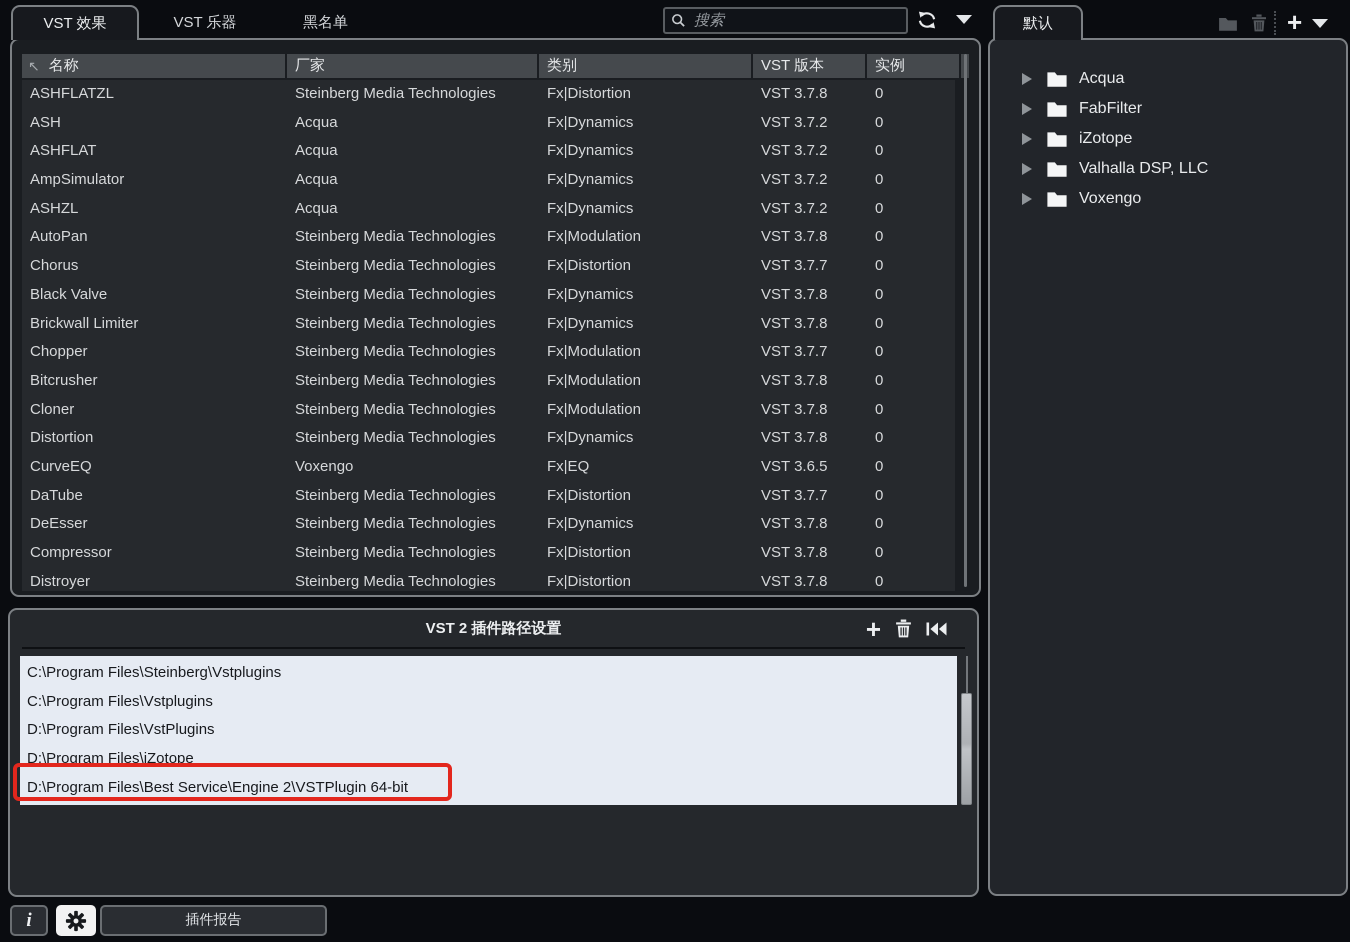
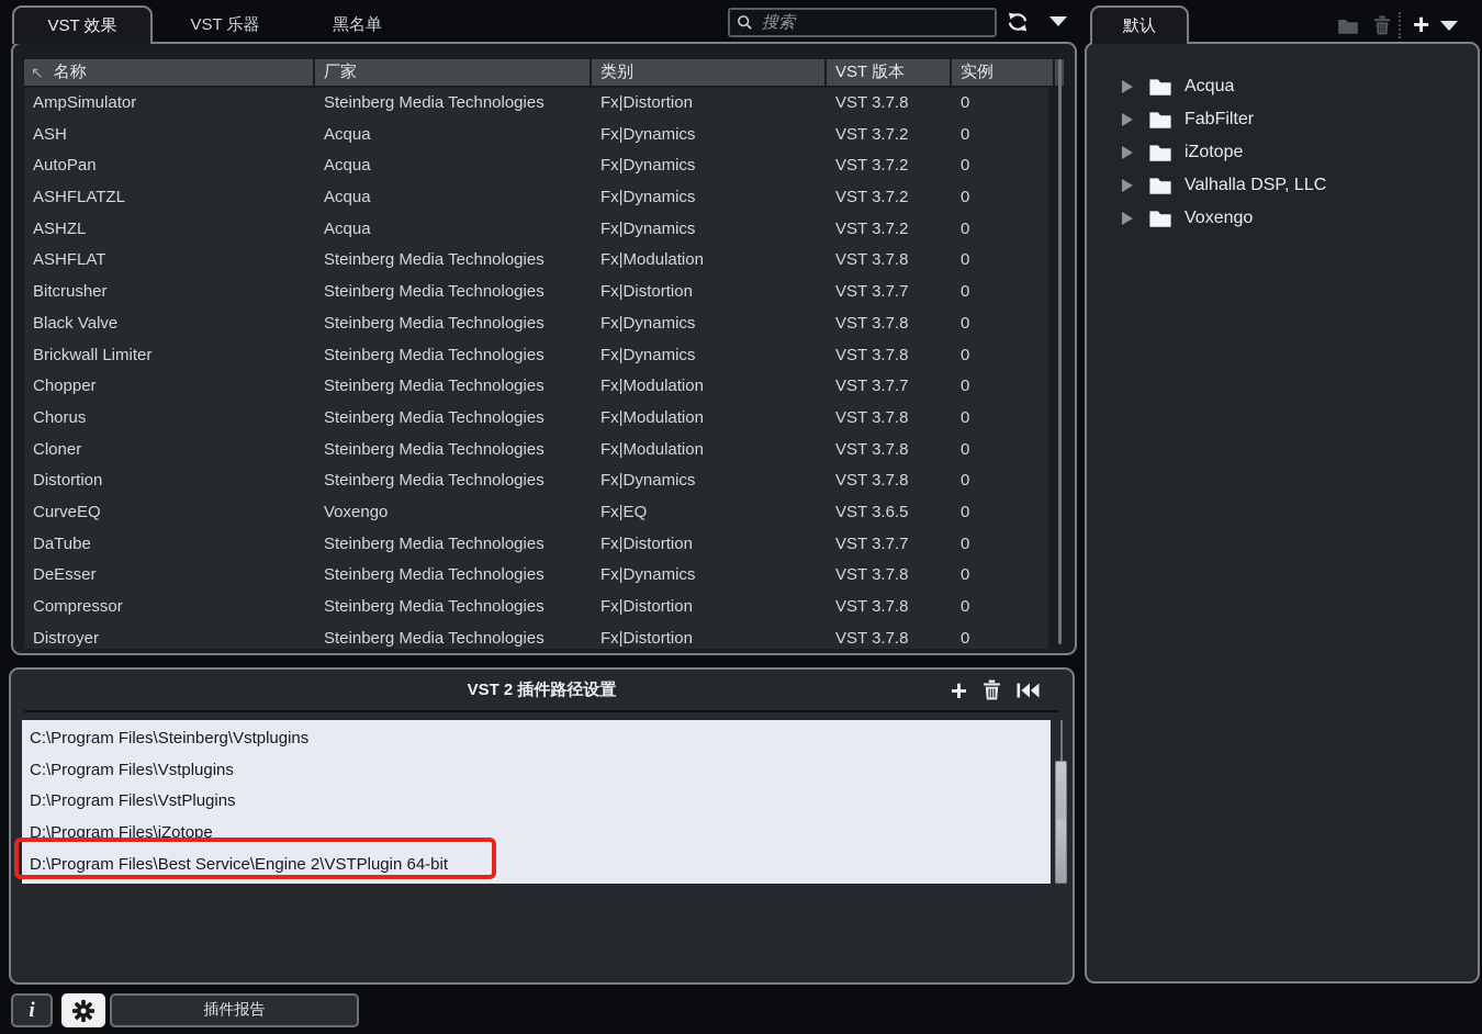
  VST 效果
  VST 乐器
  黑名单
  搜索
  ↖
  名称
  厂家
  类别
  VST 版本
  实例
- ASHFLATZL
+ AmpSimulator
  Steinberg Media Technologies
  Fx|Distortion
  VST 3.7.8
  0
  ASH
  Acqua
  Fx|Dynamics
  VST 3.7.2
  0
- ASHFLAT
+ AutoPan
  Acqua
  Fx|Dynamics
  VST 3.7.2
  0
- AmpSimulator
+ ASHFLATZL
  Acqua
  Fx|Dynamics
  VST 3.7.2
  0
  ASHZL
  Acqua
  Fx|Dynamics
  VST 3.7.2
  0
- AutoPan
+ ASHFLAT
  Steinberg Media Technologies
  Fx|Modulation
  VST 3.7.8
  0
- Chorus
+ Bitcrusher
  Steinberg Media Technologies
  Fx|Distortion
  VST 3.7.7
  0
  Black Valve
  Steinberg Media Technologies
  Fx|Dynamics
  VST 3.7.8
  0
  Brickwall Limiter
  Steinberg Media Technologies
  Fx|Dynamics
  VST 3.7.8
  0
  Chopper
  Steinberg Media Technologies
  Fx|Modulation
  VST 3.7.7
  0
- Bitcrusher
+ Chorus
  Steinberg Media Technologies
  Fx|Modulation
  VST 3.7.8
  0
  Cloner
  Steinberg Media Technologies
  Fx|Modulation
  VST 3.7.8
  0
  Distortion
  Steinberg Media Technologies
  Fx|Dynamics
  VST 3.7.8
  0
  CurveEQ
  Voxengo
  Fx|EQ
  VST 3.6.5
  0
  DaTube
  Steinberg Media Technologies
  Fx|Distortion
  VST 3.7.7
  0
  DeEsser
  Steinberg Media Technologies
  Fx|Dynamics
  VST 3.7.8
  0
  Compressor
  Steinberg Media Technologies
  Fx|Distortion
  VST 3.7.8
  0
  Distroyer
  Steinberg Media Technologies
  Fx|Distortion
  VST 3.7.8
  0
  默认
  +
  Acqua
  FabFilter
  iZotope
  Valhalla DSP, LLC
  Voxengo
  VST 2 插件路径设置
  +
  C:\Program Files\Steinberg\Vstplugins
  C:\Program Files\Vstplugins
  D:\Program Files\VstPlugins
  D:\Program Files\iZotope
  D:\Program Files\Best Service\Engine 2\VSTPlugin 64-bit
  i
  插件报告
